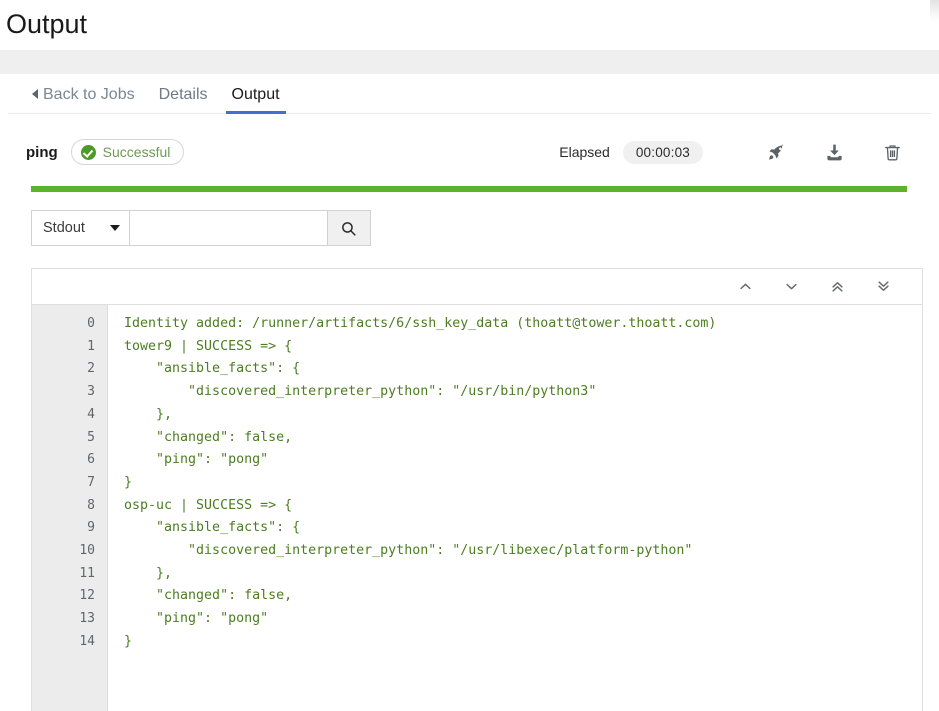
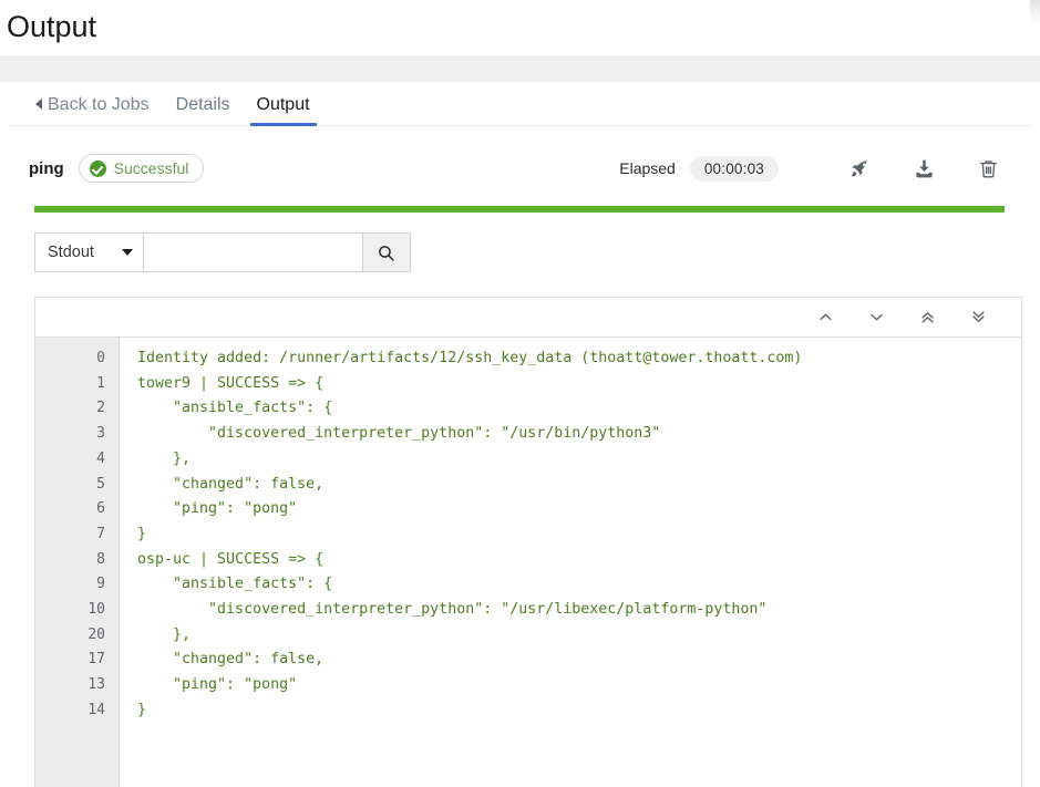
  Output
  Back to Jobs
  Details
  Output
  ping
  Successful
  Elapsed
  00:00:03
  Stdout
  0
  1
  2
  3
  4
  5
  6
  7
  8
  9
  10
- 11
+ 20
- 12
+ 17
  13
  14
- Identity added: /runner/artifacts/6/ssh_key_data (thoatt@tower.thoatt.com)
+ Identity added: /runner/artifacts/12/ssh_key_data (thoatt@tower.thoatt.com)
  tower9 | SUCCESS => {
  "ansible_facts": {
  "discovered_interpreter_python": "/usr/bin/python3"
  },
  "changed": false,
  "ping": "pong"
  }
  osp-uc | SUCCESS => {
  "ansible_facts": {
  "discovered_interpreter_python": "/usr/libexec/platform-python"
  },
  "changed": false,
  "ping": "pong"
  }
